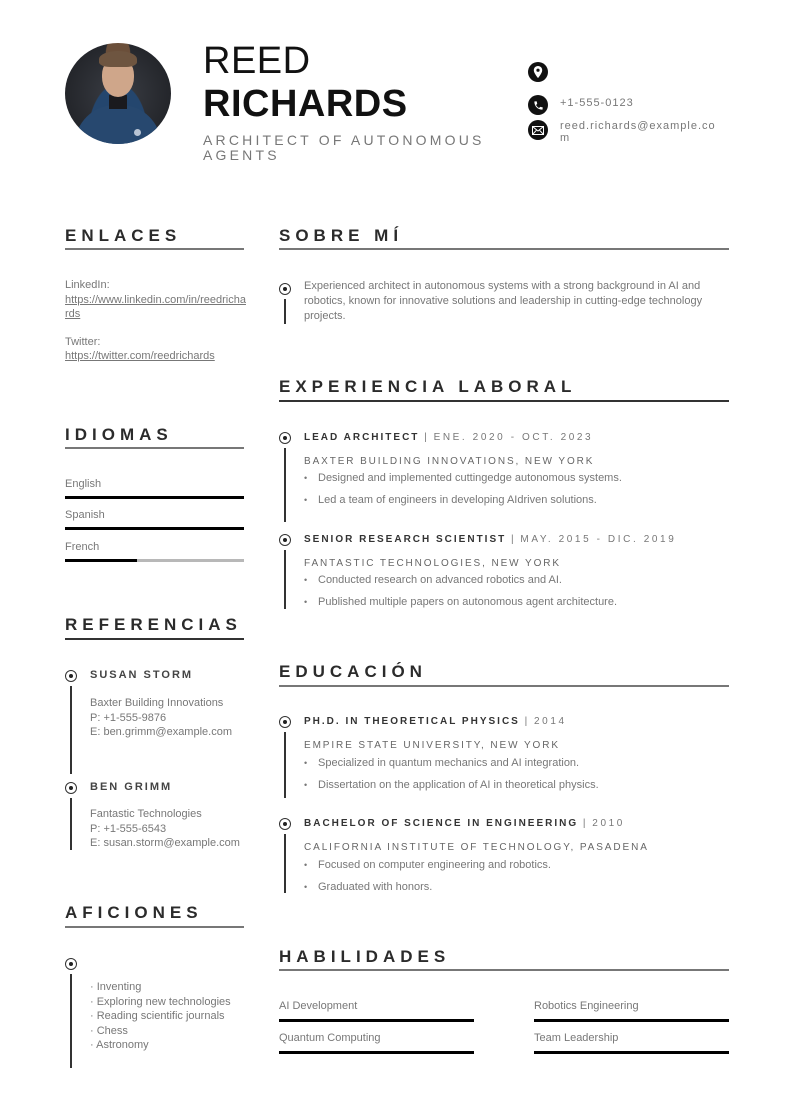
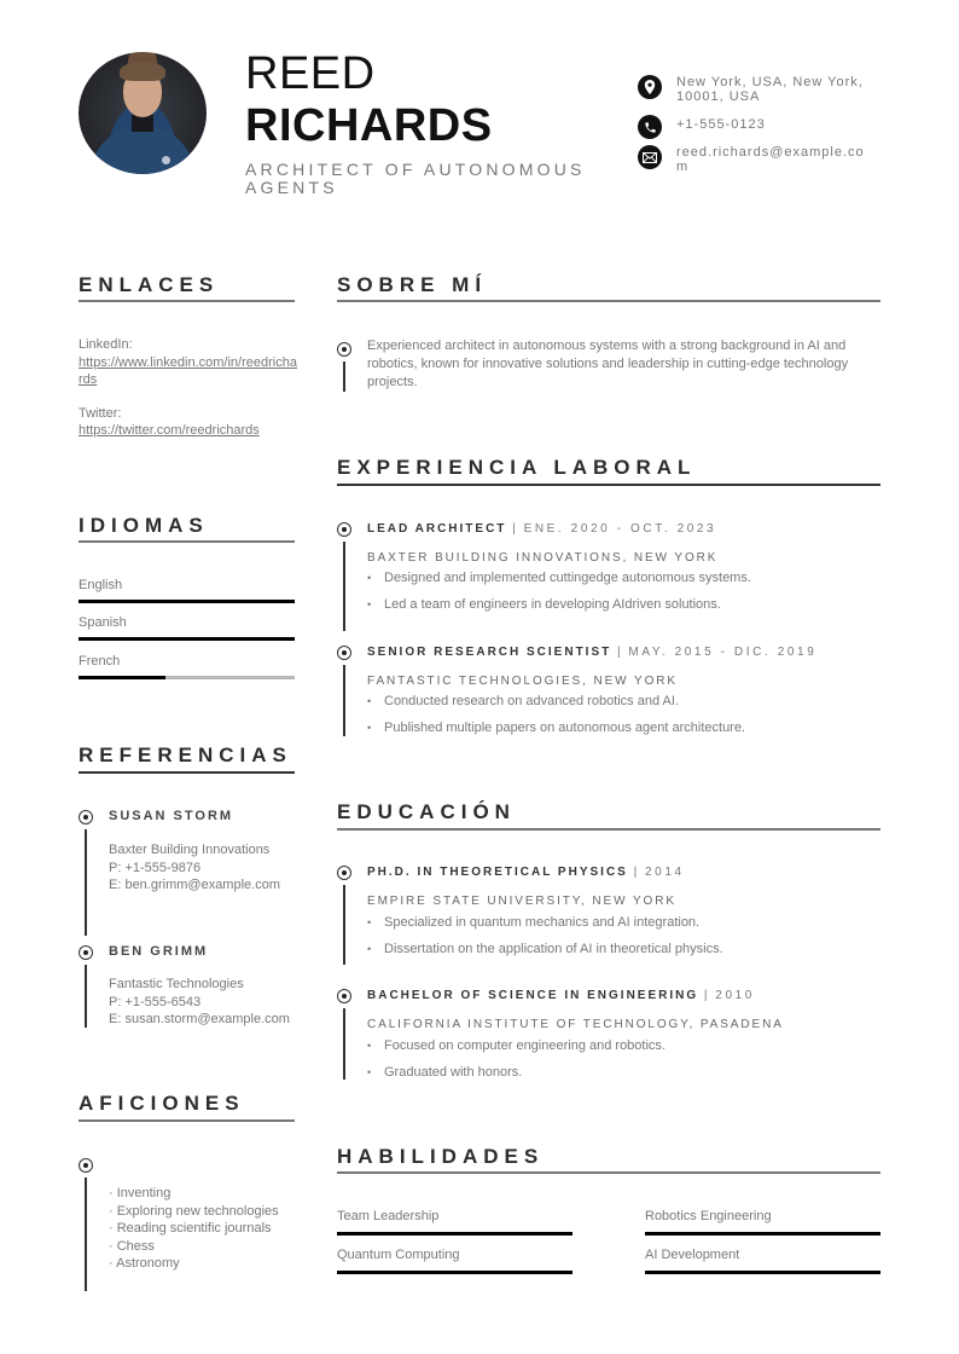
  REED
  RICHARDS
  ARCHITECT OF AUTONOMOUS AGENTS
+ New York, USA, New York, 10001, USA
  +1-555-0123
  reed.richards@example.com
  ENLACES
  LinkedIn:
  https://www.linkedin.com/in/reedrichards
  Twitter:
  https://twitter.com/reedrichards
  IDIOMAS
  English
  Spanish
  French
  REFERENCIAS
  SUSAN STORM
  Baxter Building Innovations
  P: +1-555-9876
  E: ben.grimm@example.com
  BEN GRIMM
  Fantastic Technologies
  P: +1-555-6543
  E: susan.storm@example.com
  AFICIONES
  · Inventing
  · Exploring new technologies
  · Reading scientific journals
  · Chess
  · Astronomy
  SOBRE MÍ
  Experienced architect in autonomous systems with a strong background in AI and robotics, known for innovative solutions and leadership in cutting-edge technology projects.
  EXPERIENCIA LABORAL
  LEAD ARCHITECT | ENE. 2020 - OCT. 2023
  BAXTER BUILDING INNOVATIONS, NEW YORK
  • Designed and implemented cuttingedge autonomous systems.
  • Led a team of engineers in developing AIdriven solutions.
  SENIOR RESEARCH SCIENTIST | MAY. 2015 - DIC. 2019
  FANTASTIC TECHNOLOGIES, NEW YORK
  • Conducted research on advanced robotics and AI.
  • Published multiple papers on autonomous agent architecture.
  EDUCACIÓN
  PH.D. IN THEORETICAL PHYSICS | 2014
  EMPIRE STATE UNIVERSITY, NEW YORK
  • Specialized in quantum mechanics and AI integration.
  • Dissertation on the application of AI in theoretical physics.
  BACHELOR OF SCIENCE IN ENGINEERING | 2010
  CALIFORNIA INSTITUTE OF TECHNOLOGY, PASADENA
  • Focused on computer engineering and robotics.
  • Graduated with honors.
  HABILIDADES
- AI Development
+ Team Leadership
  Robotics Engineering
  Quantum Computing
- Team Leadership
+ AI Development
